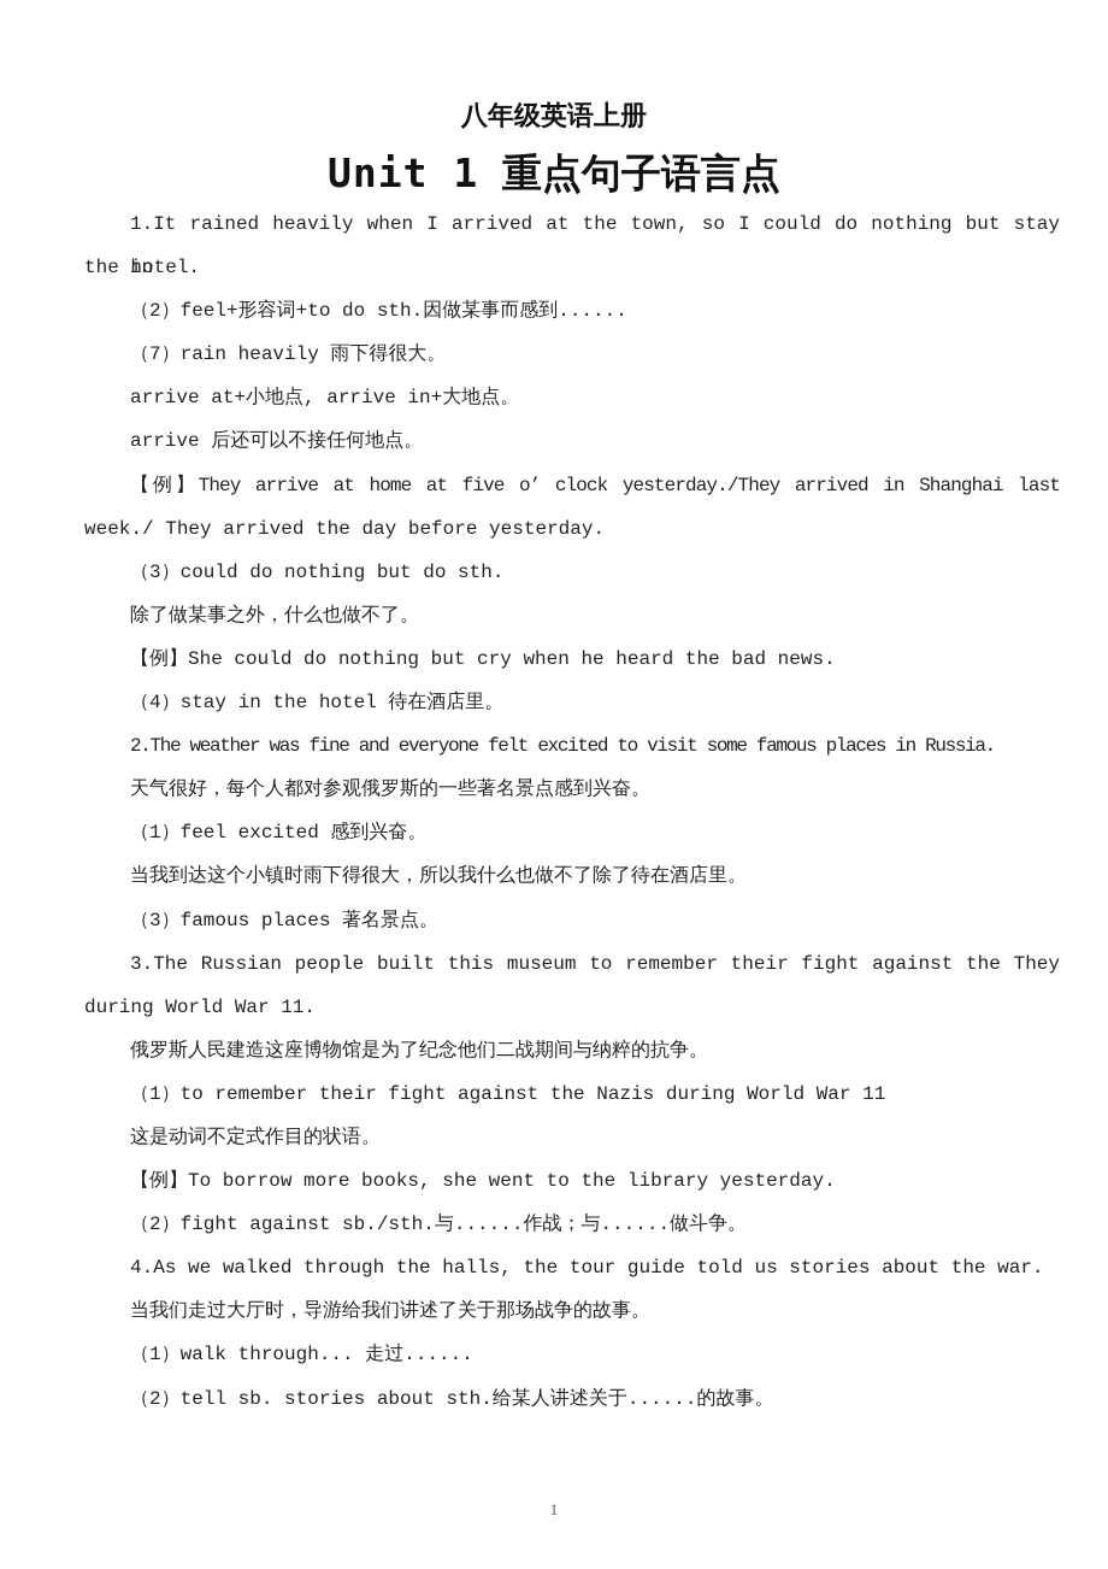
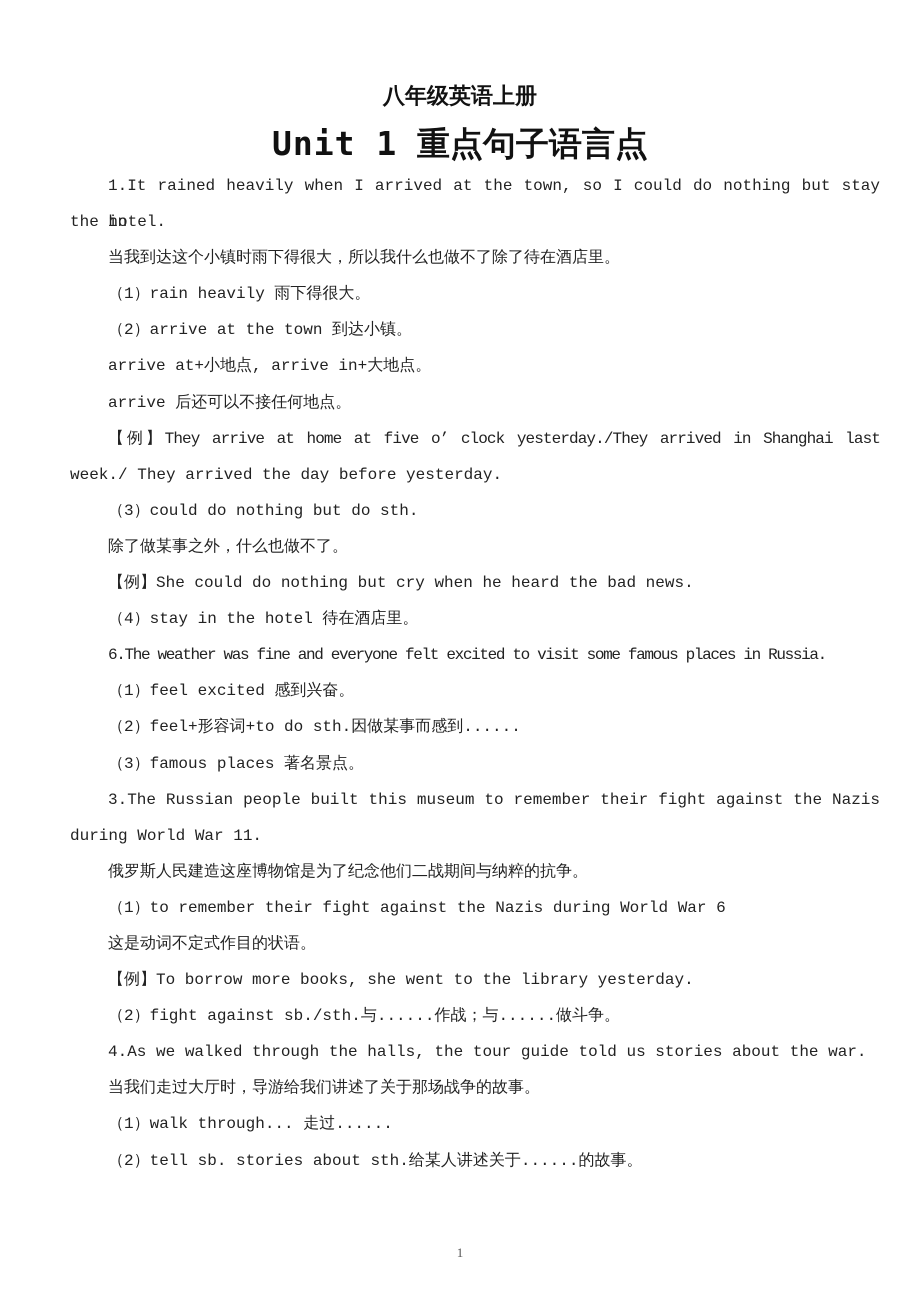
  八年级英语上册
  Unit 1 重点句子语言点
  1.It rained heavily when I arrived at the town, so I could do nothing but stay in
  the hotel.
- （2）feel+形容词+to do sth.因做某事而感到......
+ 当我到达这个小镇时雨下得很大，所以我什么也做不了除了待在酒店里。
- （7）rain heavily 雨下得很大。
+ （1）rain heavily 雨下得很大。
+ （2）arrive at the town 到达小镇。
  arrive at+小地点, arrive in+大地点。
  arrive 后还可以不接任何地点。
  【例】They arrive at home at five o’ clock yesterday./They arrived in Shanghai last
  week./ They arrived the day before yesterday.
  （3）could do nothing but do sth.
  除了做某事之外，什么也做不了。
  【例】She could do nothing but cry when he heard the bad news.
  （4）stay in the hotel 待在酒店里。
- 2.The weather was fine and everyone felt excited to visit some famous places in Russia.
+ 6.The weather was fine and everyone felt excited to visit some famous places in Russia.
- 天气很好，每个人都对参观俄罗斯的一些著名景点感到兴奋。
  （1）feel excited 感到兴奋。
- 当我到达这个小镇时雨下得很大，所以我什么也做不了除了待在酒店里。
+ （2）feel+形容词+to do sth.因做某事而感到......
  （3）famous places 著名景点。
- 3.The Russian people built this museum to remember their fight against the They
+ 3.The Russian people built this museum to remember their fight against the Nazis
  during World War 11.
  俄罗斯人民建造这座博物馆是为了纪念他们二战期间与纳粹的抗争。
- （1）to remember their fight against the Nazis during World War 11
+ （1）to remember their fight against the Nazis during World War 6
  这是动词不定式作目的状语。
  【例】To borrow more books, she went to the library yesterday.
  （2）fight against sb./sth.与......作战；与......做斗争。
  4.As we walked through the halls, the tour guide told us stories about the war.
  当我们走过大厅时，导游给我们讲述了关于那场战争的故事。
  （1）walk through... 走过......
  （2）tell sb. stories about sth.给某人讲述关于......的故事。
  1
